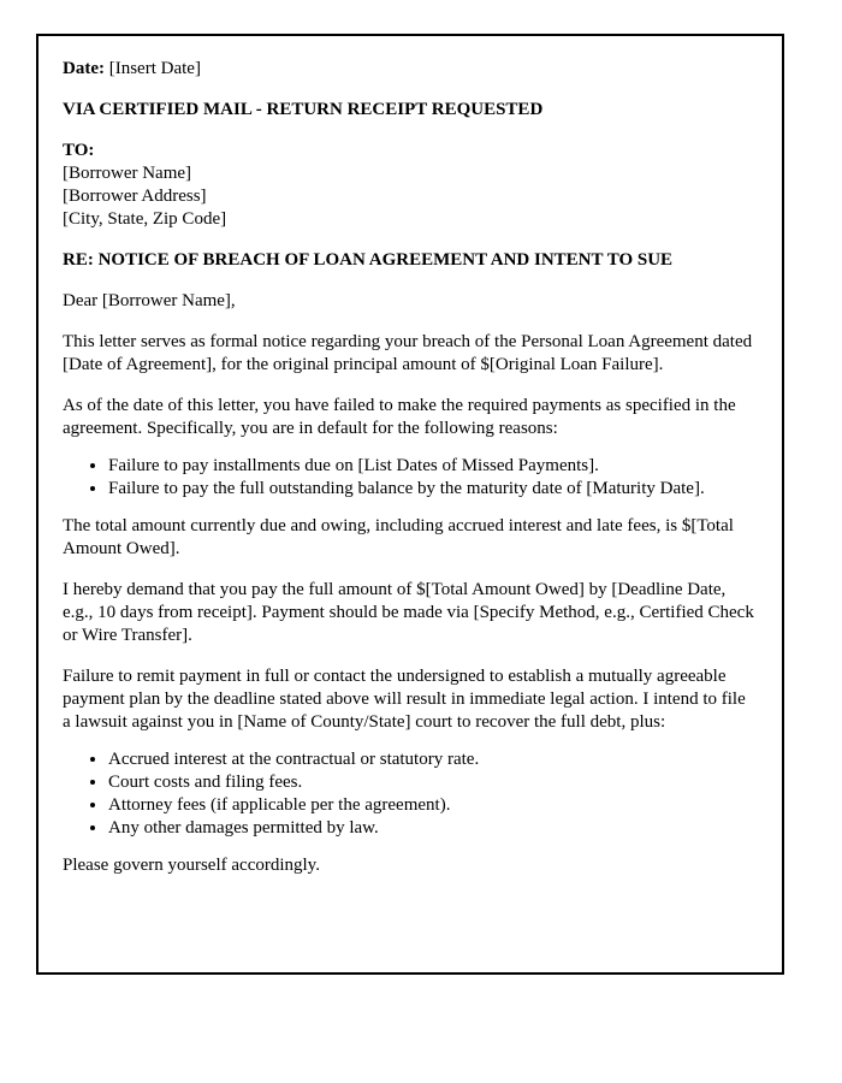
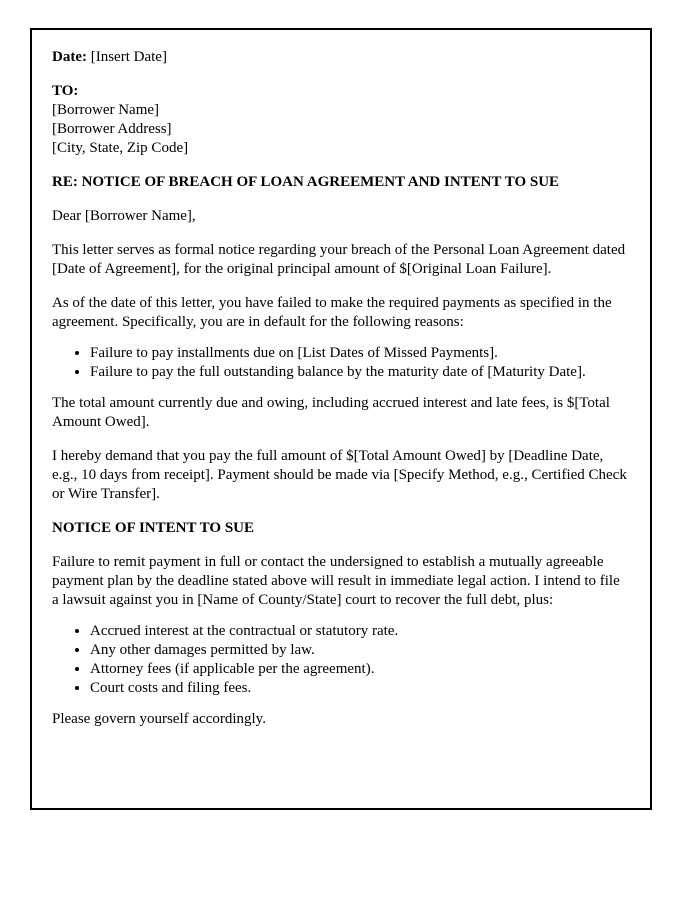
  Date: [Insert Date]
- VIA CERTIFIED MAIL - RETURN RECEIPT REQUESTED
  TO:
  [Borrower Name]
  [Borrower Address]
  [City, State, Zip Code]
  RE: NOTICE OF BREACH OF LOAN AGREEMENT AND INTENT TO SUE
  Dear [Borrower Name],
  This letter serves as formal notice regarding your breach of the Personal Loan Agreement dated [Date of Agreement], for the original principal amount of $[Original Loan Failure].
  As of the date of this letter, you have failed to make the required payments as specified in the agreement. Specifically, you are in default for the following reasons:
  Failure to pay installments due on [List Dates of Missed Payments].
  Failure to pay the full outstanding balance by the maturity date of [Maturity Date].
  The total amount currently due and owing, including accrued interest and late fees, is $[Total Amount Owed].
  I hereby demand that you pay the full amount of $[Total Amount Owed] by [Deadline Date, e.g., 10 days from receipt]. Payment should be made via [Specify Method, e.g., Certified Check or Wire Transfer].
+ NOTICE OF INTENT TO SUE
  Failure to remit payment in full or contact the undersigned to establish a mutually agreeable payment plan by the deadline stated above will result in immediate legal action. I intend to file a lawsuit against you in [Name of County/State] court to recover the full debt, plus:
  Accrued interest at the contractual or statutory rate.
- Court costs and filing fees.
+ Any other damages permitted by law.
  Attorney fees (if applicable per the agreement).
- Any other damages permitted by law.
+ Court costs and filing fees.
  Please govern yourself accordingly.
